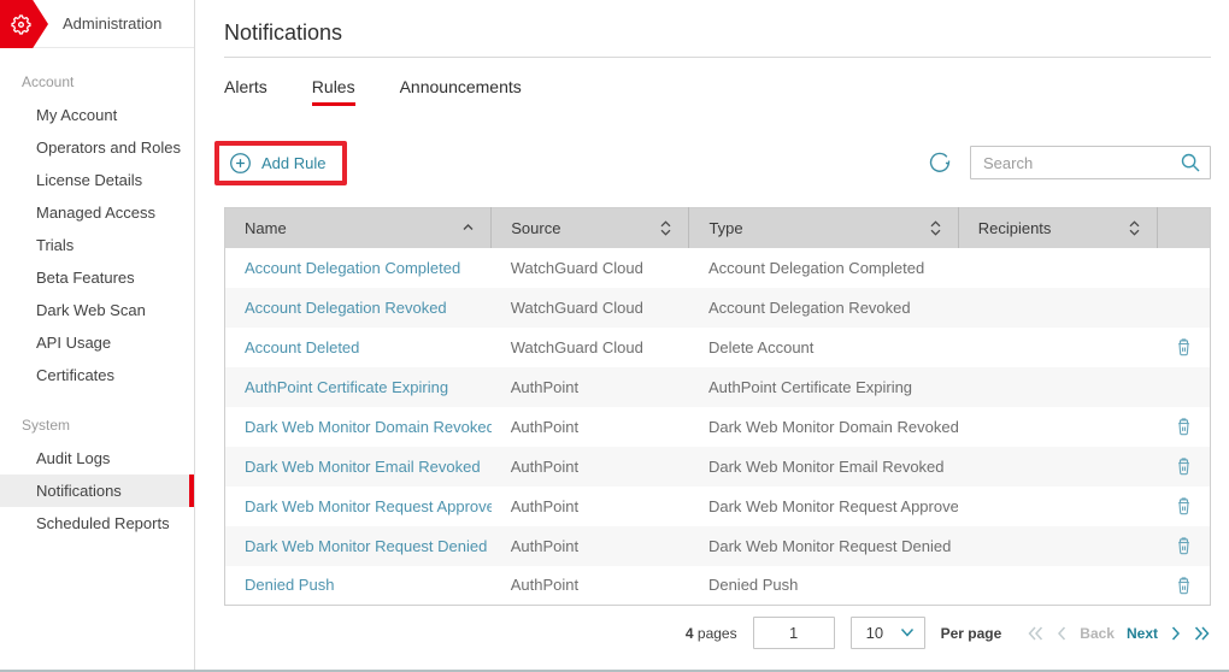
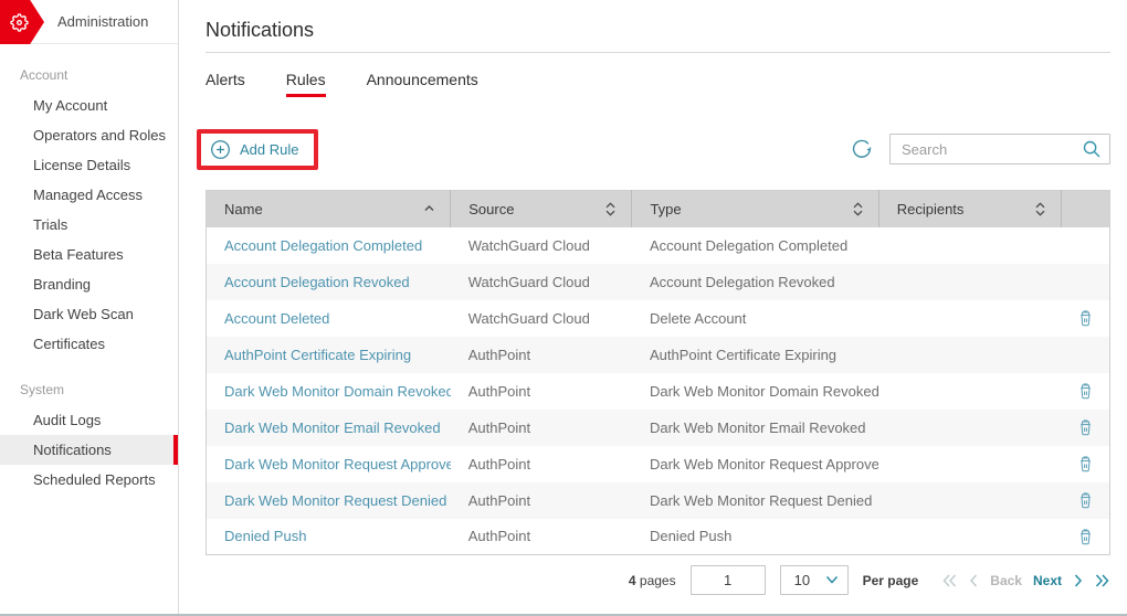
  Administration
  Account
  My Account
  Operators and Roles
  License Details
  Managed Access
  Trials
  Beta Features
+ Branding
  Dark Web Scan
- API Usage
  Certificates
  System
  Audit Logs
  Notifications
  Scheduled Reports
  Notifications
  Alerts
  Rules
  Announcements
  Add Rule
  Search
  Name	Source	Type	Recipients
  Account Delegation Completed	WatchGuard Cloud	Account Delegation Completed
  Account Delegation Revoked	WatchGuard Cloud	Account Delegation Revoked
  Account Deleted	WatchGuard Cloud	Delete Account
  AuthPoint Certificate Expiring	AuthPoint	AuthPoint Certificate Expiring
  Dark Web Monitor Domain Revoked	AuthPoint	Dark Web Monitor Domain Revoked
  Dark Web Monitor Email Revoked	AuthPoint	Dark Web Monitor Email Revoked
  Dark Web Monitor Request Approve	AuthPoint	Dark Web Monitor Request Approve
  Dark Web Monitor Request Denied	AuthPoint	Dark Web Monitor Request Denied
  Denied Push	AuthPoint	Denied Push
  4 pages
  1
  10
  Per page
  Back
  Next
